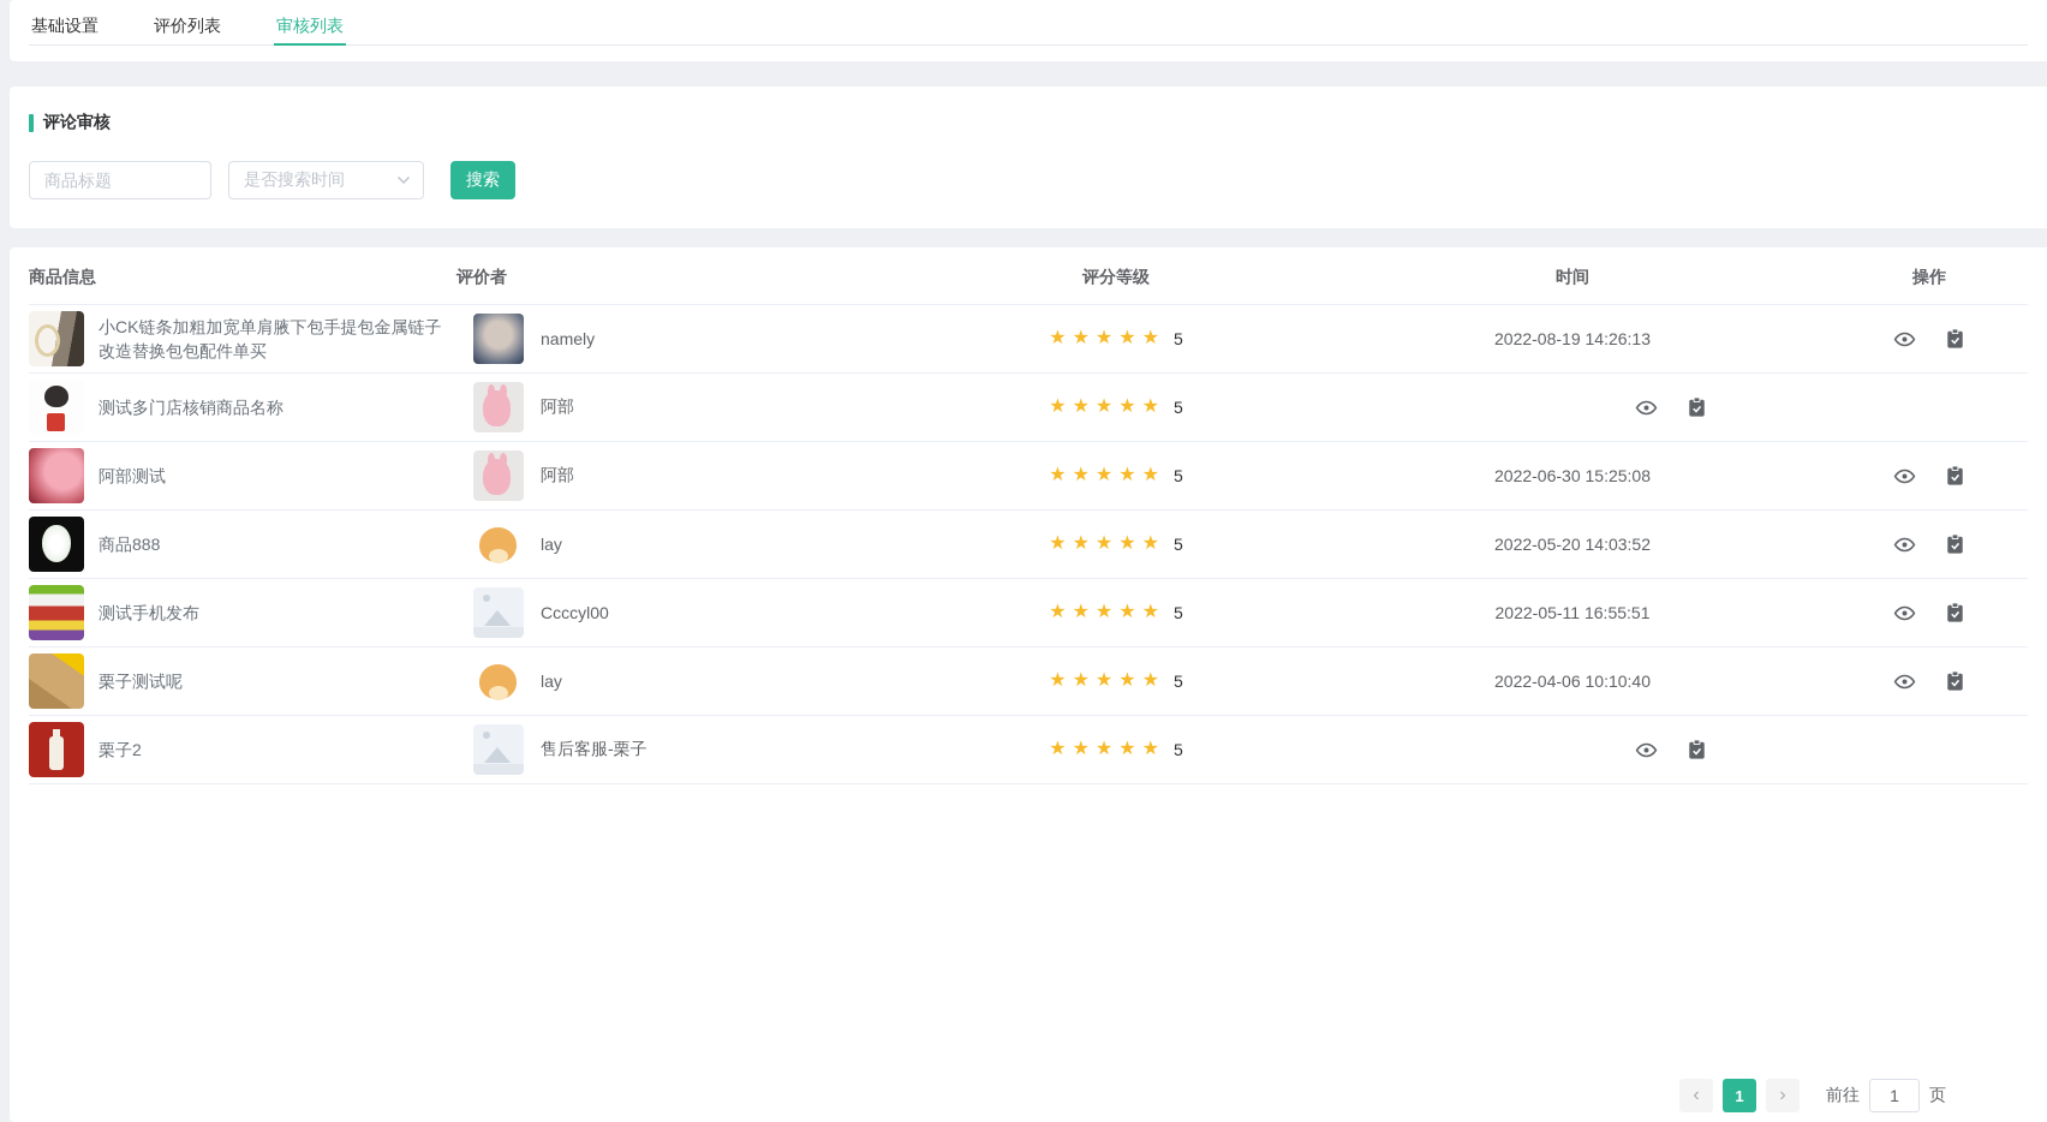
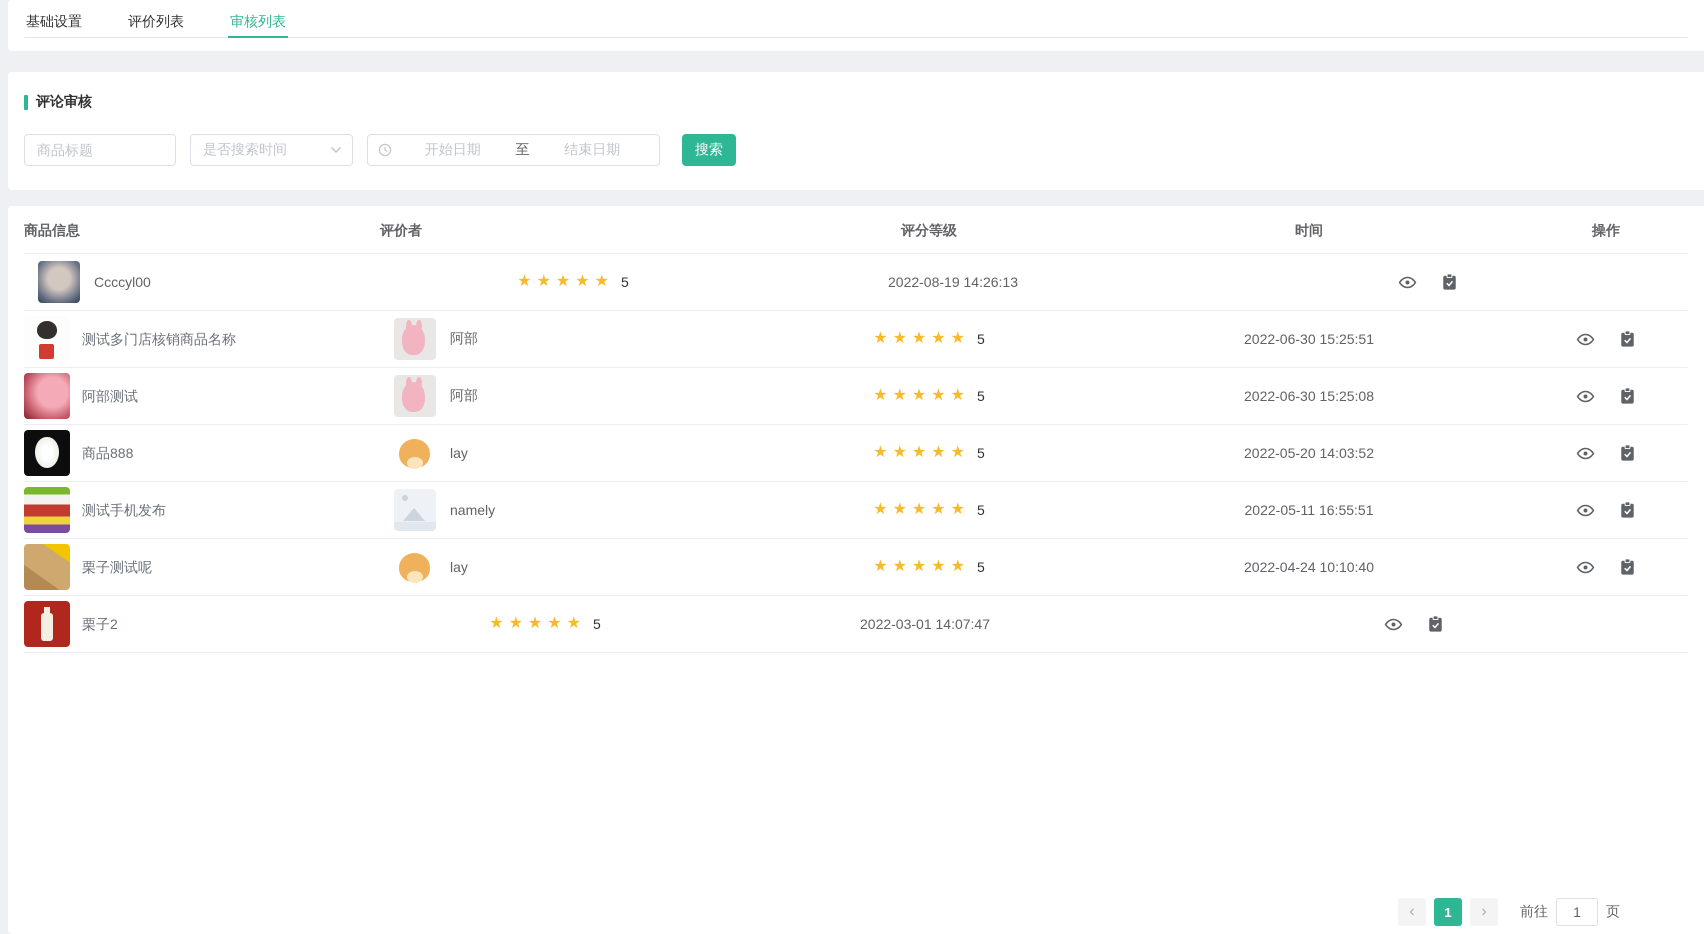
  基础设置
  评价列表
  审核列表
  评论审核
  商品标题
  是否搜索时间
+ 开始日期
+ 至
+ 结束日期
  搜索
  商品信息
  评价者
  评分等级
  时间
  操作
- 小CK链条加粗加宽单肩腋下包手提包金属链子改造替换包包配件单买
- namely
+ Ccccyl00
  ★★★★★
  5
  2022-08-19 14:26:13
  测试多门店核销商品名称
  阿部
  ★★★★★
  5
+ 2022-06-30 15:25:51
  阿部测试
  阿部
  ★★★★★
  5
  2022-06-30 15:25:08
  商品888
  lay
  ★★★★★
  5
  2022-05-20 14:03:52
  测试手机发布
- Ccccyl00
+ namely
  ★★★★★
  5
  2022-05-11 16:55:51
  栗子测试呢
  lay
  ★★★★★
  5
- 2022-04-06 10:10:40
+ 2022-04-24 10:10:40
  栗子2
- 售后客服-栗子
  ★★★★★
  5
+ 2022-03-01 14:07:47
  ‹
  1
  ›
  前往
  1
  页
